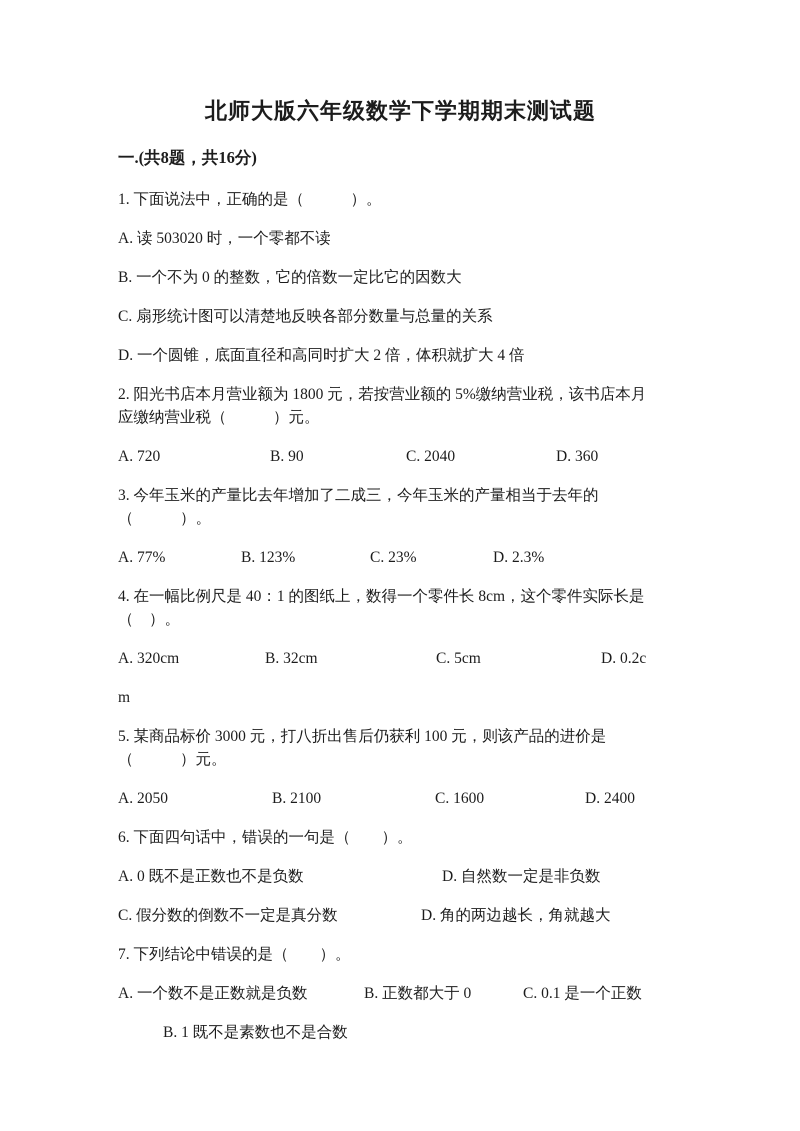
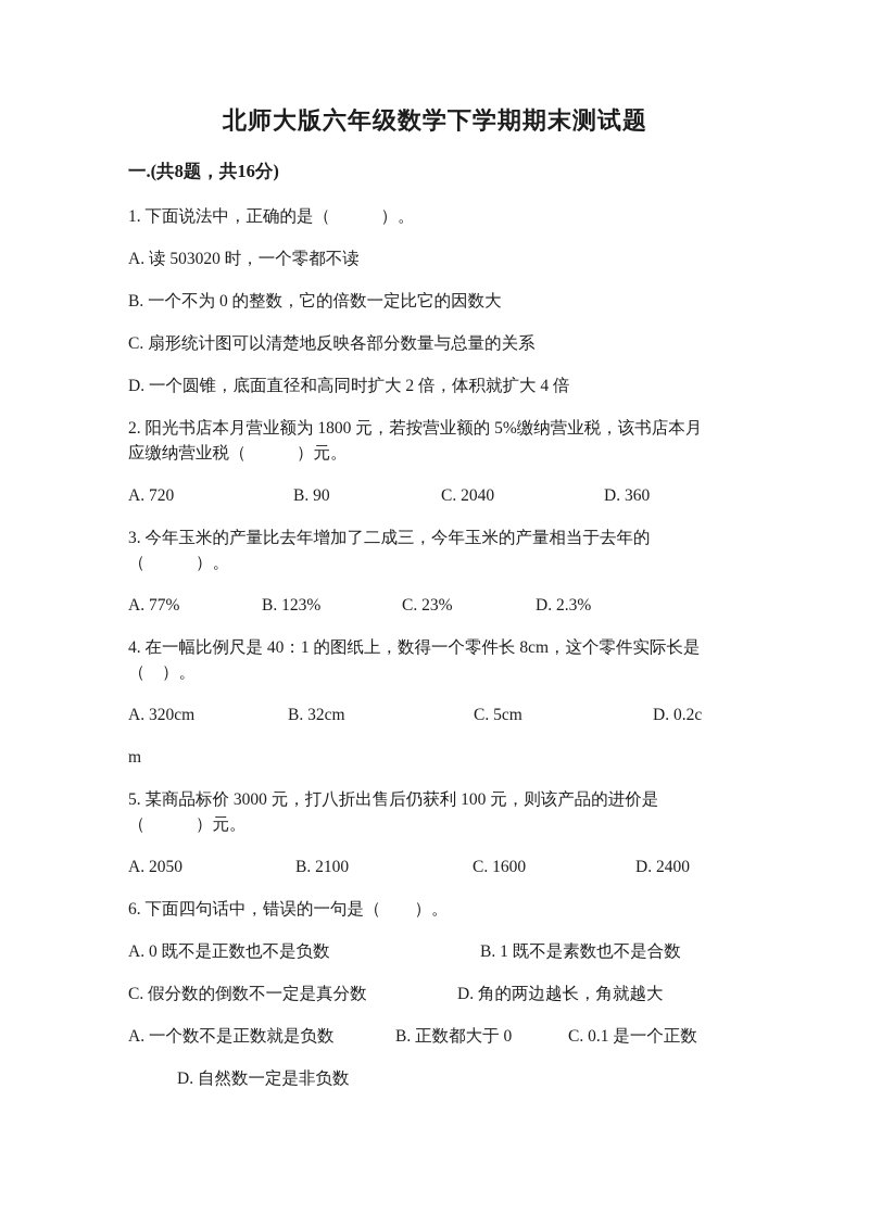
  北师大版六年级数学下学期期末测试题
  一.(共8题，共16分)
  1. 下面说法中，正确的是（ ）。
  A. 读 503020 时，一个零都不读
  B. 一个不为 0 的整数，它的倍数一定比它的因数大
  C. 扇形统计图可以清楚地反映各部分数量与总量的关系
  D. 一个圆锥，底面直径和高同时扩大 2 倍，体积就扩大 4 倍
  2. 阳光书店本月营业额为 1800 元，若按营业额的 5%缴纳营业税，该书店本月
  应缴纳营业税（ ）元。
  A. 720
  B. 90
  C. 2040
  D. 360
  3. 今年玉米的产量比去年增加了二成三，今年玉米的产量相当于去年的
  （ ）。
  A. 77%
  B. 123%
  C. 23%
  D. 2.3%
  4. 在一幅比例尺是 40：1 的图纸上，数得一个零件长 8cm，这个零件实际长是
  （ ）。
  A. 320cm
  B. 32cm
  C. 5cm
  D. 0.2c
  m
  5. 某商品标价 3000 元，打八折出售后仍获利 100 元，则该产品的进价是
  （ ）元。
  A. 2050
  B. 2100
  C. 1600
  D. 2400
  6. 下面四句话中，错误的一句是（ ）。
  A. 0 既不是正数也不是负数
- D. 自然数一定是非负数
+ B. 1 既不是素数也不是合数
  C. 假分数的倒数不一定是真分数
  D. 角的两边越长，角就越大
- 7. 下列结论中错误的是（ ）。
  A. 一个数不是正数就是负数
  B. 正数都大于 0
  C. 0.1 是一个正数
- B. 1 既不是素数也不是合数
+ D. 自然数一定是非负数
